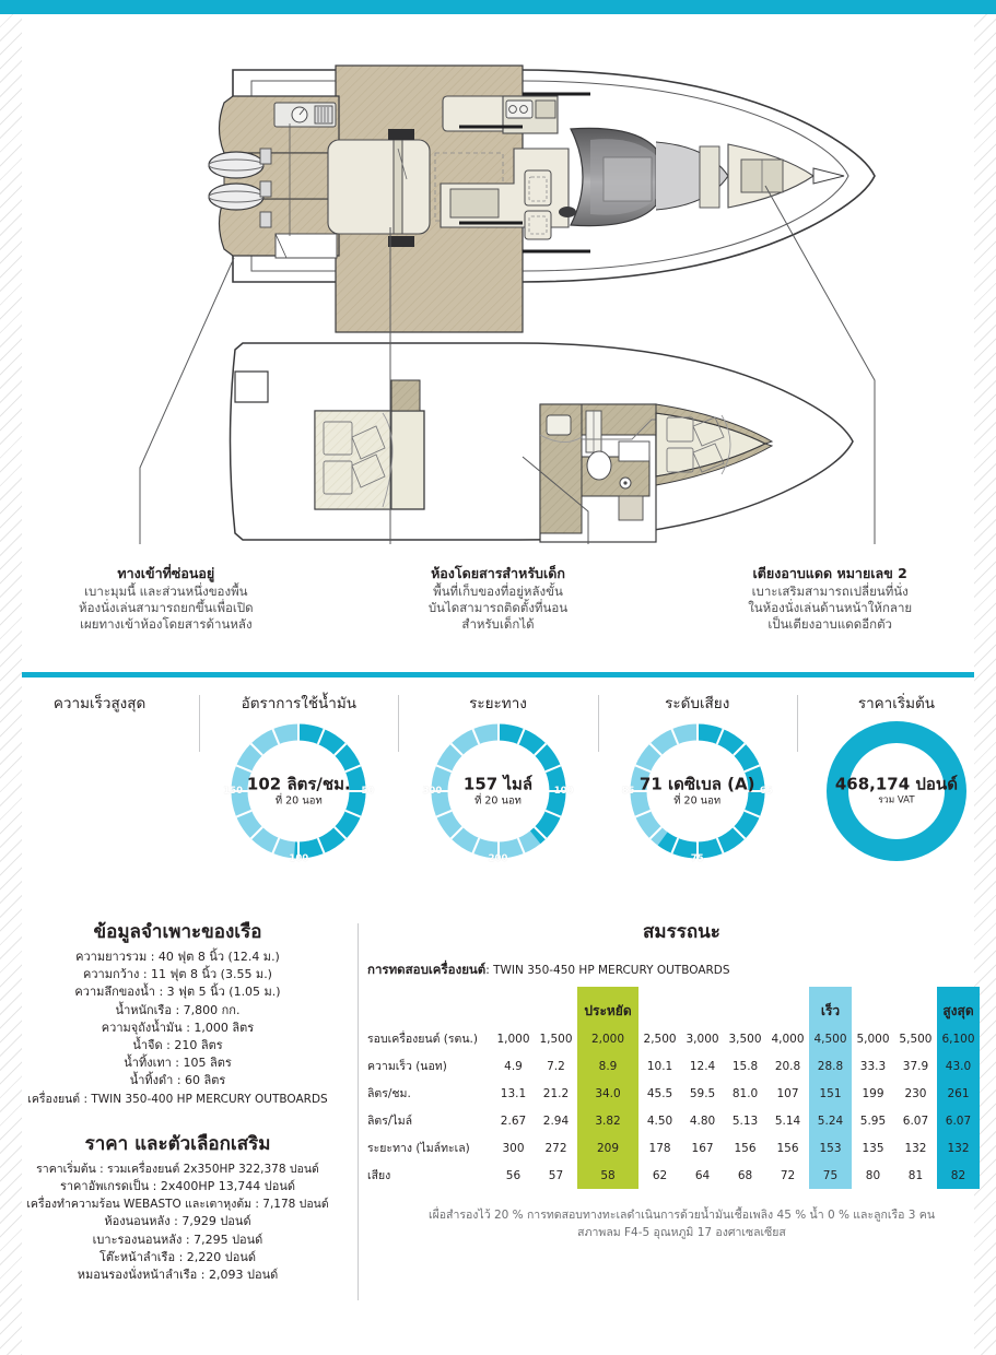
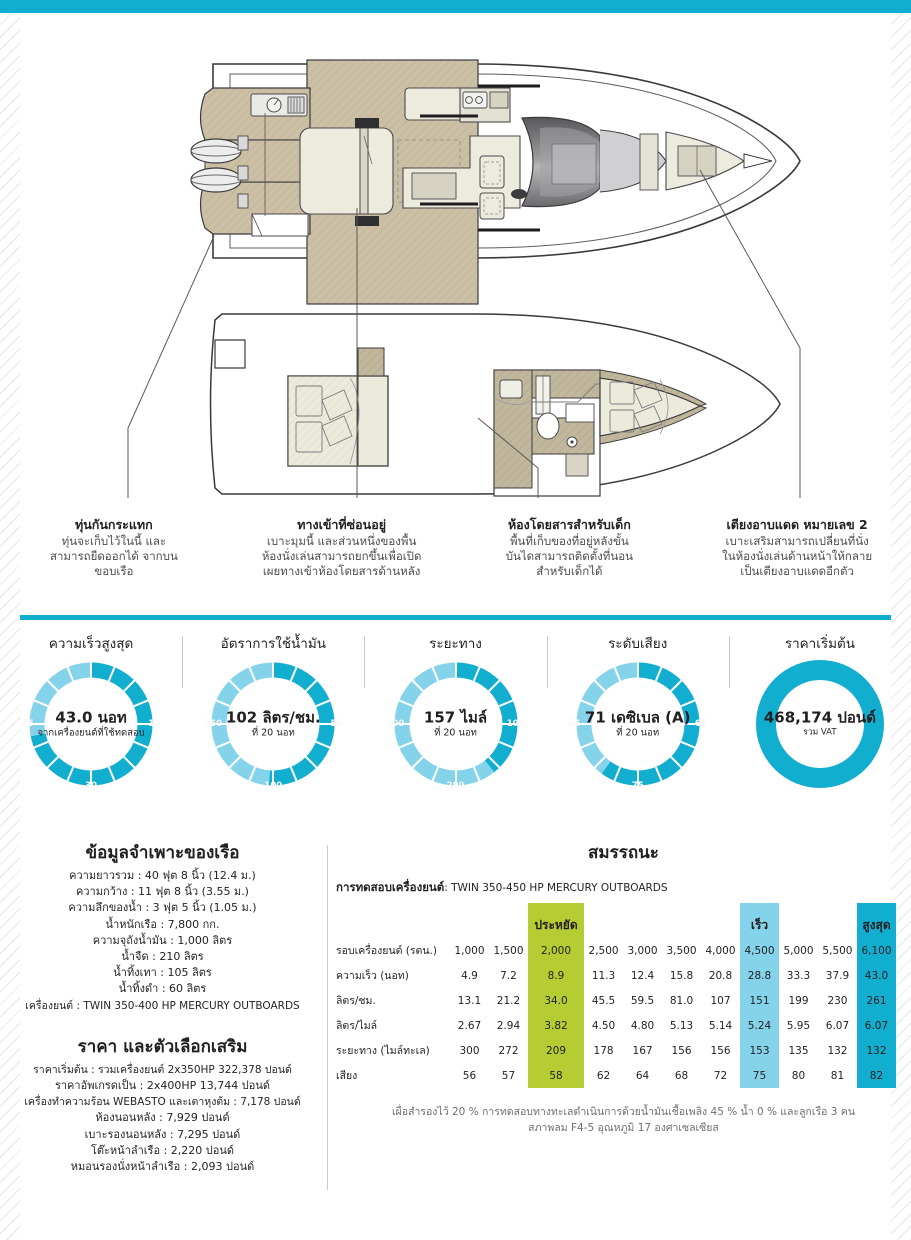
+ ทุ่นกันกระแทก
+ ทุ่นจะเก็บไว้ในนี้ และ
+ สามารถยืดออกได้ จากบน
+ ขอบเรือ
  ทางเข้าที่ซ่อนอยู่
  เบาะมุมนี้ และส่วนหนึ่งของพื้น
  ห้องนั่งเล่นสามารถยกขึ้นเพื่อเปิด
  เผยทางเข้าห้องโดยสารด้านหลัง
  ห้องโดยสารสำหรับเด็ก
  พื้นที่เก็บของที่อยู่หลังขั้น
  บันไดสามารถติดตั้งที่นอน
  สำหรับเด็กได้
  เตียงอาบแดด หมายเลข 2
  เบาะเสริมสามารถเปลี่ยนที่นั่ง
  ในห้องนั่งเล่นด้านหน้าให้กลาย
  เป็นเตียงอาบแดดอีกตัว
  ความเร็วสูงสุด
+ 15
+ 30
+ 45
+ 43.0 นอท
+ จากเครื่องยนต์ที่ใช้ทดสอบ
  อัตราการใช้น้ำมัน
  50
  100
  150
  102 ลิตร/ชม.
  ที่ 20 นอท
  ระยะทาง
  100
  200
  300
  157 ไมล์
  ที่ 20 นอท
  ระดับเสียง
  65
  75
  85
  71 เดซิเบล (A)
  ที่ 20 นอท
  ราคาเริ่มต้น
  468,174 ปอนด์
  รวม VAT
  ข้อมูลจำเพาะของเรือ
  ความยาวรวม : 40 ฟุต 8 นิ้ว (12.4 ม.)
  ความกว้าง : 11 ฟุต 8 นิ้ว (3.55 ม.)
  ความลึกของน้ำ : 3 ฟุต 5 นิ้ว (1.05 ม.)
  น้ำหนักเรือ : 7,800 กก.
  ความจุถังน้ำมัน : 1,000 ลิตร
  น้ำจืด : 210 ลิตร
  น้ำทิ้งเทา : 105 ลิตร
  น้ำทิ้งดำ : 60 ลิตร
  เครื่องยนต์ : TWIN 350-400 HP MERCURY OUTBOARDS
  ราคา และตัวเลือกเสริม
  ราคาเริ่มต้น : รวมเครื่องยนต์ 2x350HP 322,378 ปอนด์
  ราคาอัพเกรดเป็น : 2x400HP 13,744 ปอนด์
  เครื่องทำความร้อน WEBASTO และเตาหุงต้ม : 7,178 ปอนด์
  ห้องนอนหลัง : 7,929 ปอนด์
  เบาะรองนอนหลัง : 7,295 ปอนด์
  โต๊ะหน้าลำเรือ : 2,220 ปอนด์
  หมอนรองนั่งหน้าลำเรือ : 2,093 ปอนด์
  สมรรถนะ
  การทดสอบเครื่องยนต์: TWIN 350-450 HP MERCURY OUTBOARDS
  			ประหยัด					เร็ว			สูงสุด
  รอบเครื่องยนต์ (รตน.)	1,000	1,500	2,000	2,500	3,000	3,500	4,000	4,500	5,000	5,500	6,100
- ความเร็ว (นอท)	4.9	7.2	8.9	10.1	12.4	15.8	20.8	28.8	33.3	37.9	43.0
+ ความเร็ว (นอท)	4.9	7.2	8.9	11.3	12.4	15.8	20.8	28.8	33.3	37.9	43.0
  ลิตร/ชม.	13.1	21.2	34.0	45.5	59.5	81.0	107	151	199	230	261
  ลิตร/ไมล์	2.67	2.94	3.82	4.50	4.80	5.13	5.14	5.24	5.95	6.07	6.07
  ระยะทาง (ไมล์ทะเล)	300	272	209	178	167	156	156	153	135	132	132
  เสียง	56	57	58	62	64	68	72	75	80	81	82
  เผื่อสำรองไว้ 20 % การทดสอบทางทะเลดำเนินการด้วยน้ำมันเชื้อเพลิง 45 % น้ำ 0 % และลูกเรือ 3 คน
  สภาพลม F4-5 อุณหภูมิ 17 องศาเซลเซียส
